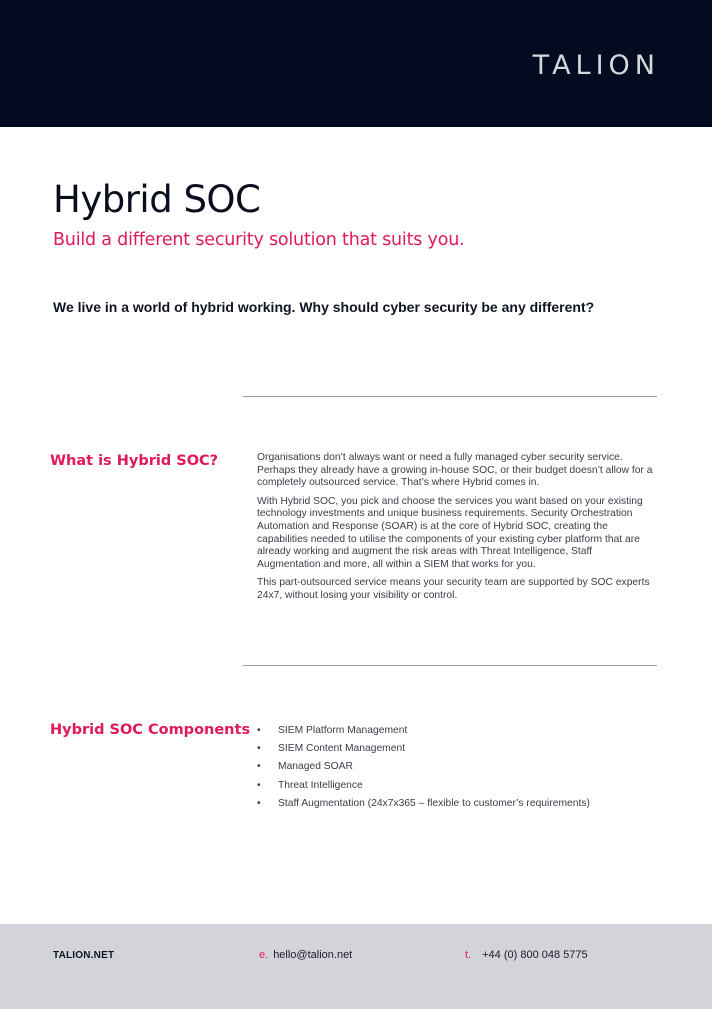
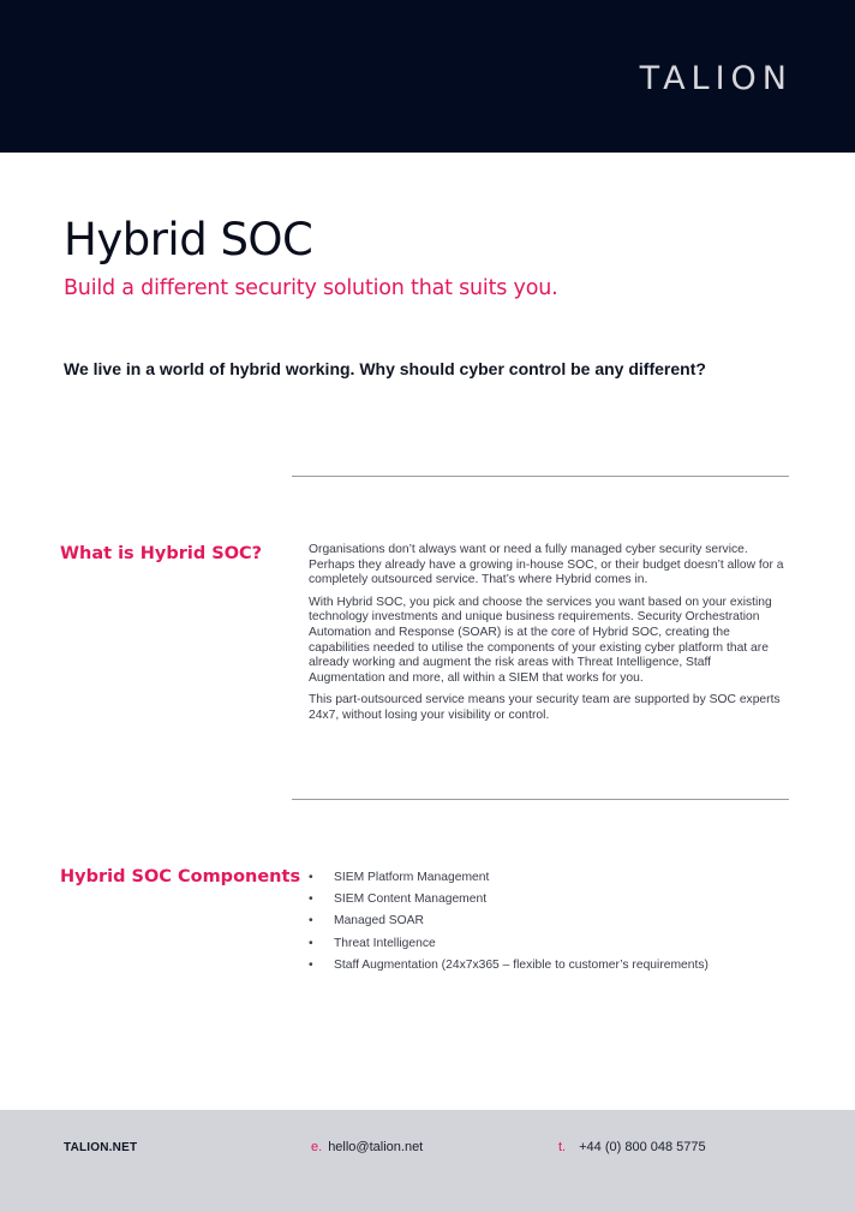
  TALION
  Hybrid SOC
  Build a different security solution that suits you.
- We live in a world of hybrid working. Why should cyber security be any different?
+ We live in a world of hybrid working. Why should cyber control be any different?
  What is Hybrid SOC?
  Organisations don’t always want or need a fully managed cyber security service. Perhaps they already have a growing in-house SOC, or their budget doesn’t allow for a completely outsourced service. That’s where Hybrid comes in.
  With Hybrid SOC, you pick and choose the services you want based on your existing technology investments and unique business requirements. Security Orchestration Automation and Response (SOAR) is at the core of Hybrid SOC, creating the capabilities needed to utilise the components of your existing cyber platform that are already working and augment the risk areas with Threat Intelligence, Staff Augmentation and more, all within a SIEM that works for you.
  This part-outsourced service means your security team are supported by SOC experts 24x7, without losing your visibility or control.
  Hybrid SOC Components
  •
  SIEM Platform Management
  •
  SIEM Content Management
  •
  Managed SOAR
  •
  Threat Intelligence
  •
  Staff Augmentation (24x7x365 – flexible to customer’s requirements)
  TALION.NET
  e. hello@talion.net
  t. +44 (0) 800 048 5775
